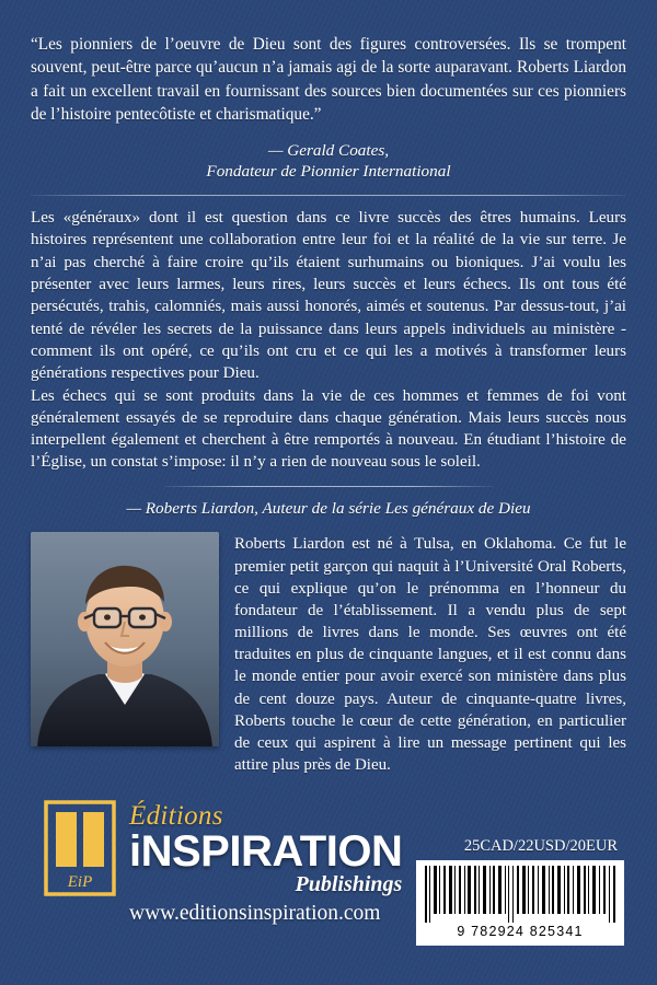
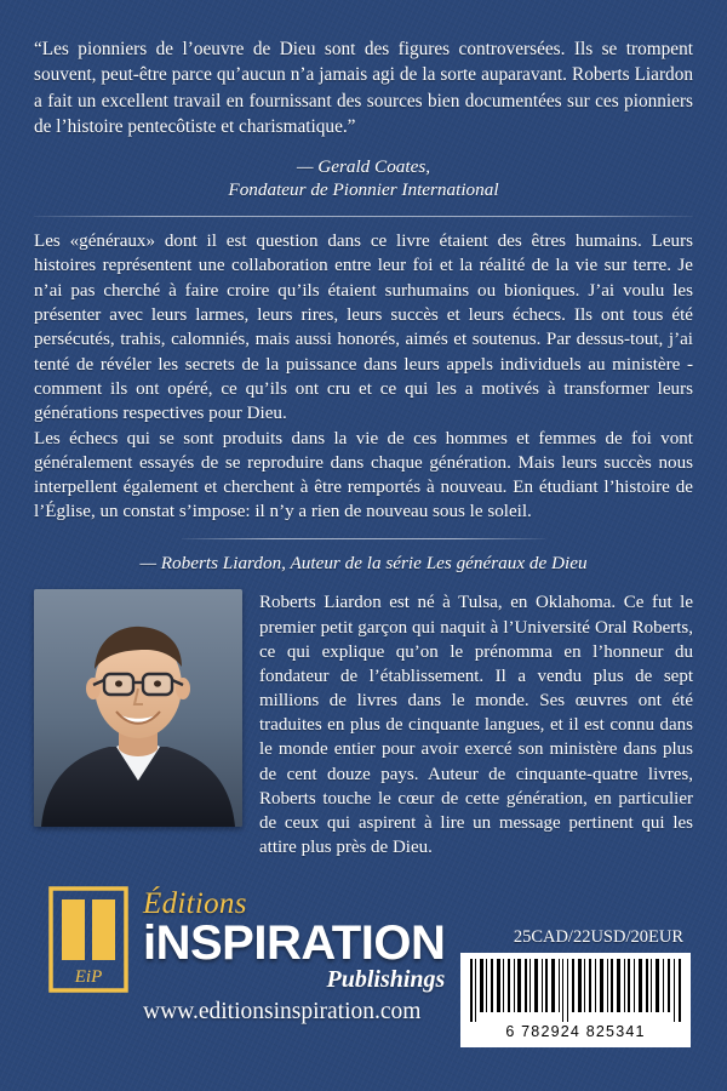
  “Les pionniers de l’oeuvre de Dieu sont des figures controversées. Ils se trompent souvent, peut-être parce qu’aucun n’a jamais agi de la sorte auparavant. Roberts Liardon a fait un excellent travail en fournissant des sources bien documentées sur ces pionniers de l’histoire pentecôtiste et charismatique.”
  — Gerald Coates,
  Fondateur de Pionnier International
- Les «généraux» dont il est question dans ce livre succès des êtres humains. Leurs histoires représentent une collaboration entre leur foi et la réalité de la vie sur terre. Je n’ai pas cherché à faire croire qu’ils étaient surhumains ou bioniques. J’ai voulu les présenter avec leurs larmes, leurs rires, leurs succès et leurs échecs. Ils ont tous été persécutés, trahis, calomniés, mais aussi honorés, aimés et soutenus. Par dessus-tout, j’ai tenté de révéler les secrets de la puissance dans leurs appels individuels au ministère - comment ils ont opéré, ce qu’ils ont cru et ce qui les a motivés à transformer leurs générations respectives pour Dieu.
+ Les «généraux» dont il est question dans ce livre étaient des êtres humains. Leurs histoires représentent une collaboration entre leur foi et la réalité de la vie sur terre. Je n’ai pas cherché à faire croire qu’ils étaient surhumains ou bioniques. J’ai voulu les présenter avec leurs larmes, leurs rires, leurs succès et leurs échecs. Ils ont tous été persécutés, trahis, calomniés, mais aussi honorés, aimés et soutenus. Par dessus-tout, j’ai tenté de révéler les secrets de la puissance dans leurs appels individuels au ministère - comment ils ont opéré, ce qu’ils ont cru et ce qui les a motivés à transformer leurs générations respectives pour Dieu.
  Les échecs qui se sont produits dans la vie de ces hommes et femmes de foi vont généralement essayés de se reproduire dans chaque génération. Mais leurs succès nous interpellent également et cherchent à être remportés à nouveau. En étudiant l’histoire de l’Église, un constat s’impose: il n’y a rien de nouveau sous le soleil.
  — Roberts Liardon, Auteur de la série Les généraux de Dieu
  Roberts Liardon est né à Tulsa, en Oklahoma. Ce fut le premier petit garçon qui naquit à l’Université Oral Roberts, ce qui explique qu’on le prénomma en l’honneur du fondateur de l’établissement. Il a vendu plus de sept millions de livres dans le monde. Ses œuvres ont été traduites en plus de cinquante langues, et il est connu dans le monde entier pour avoir exercé son ministère dans plus de cent douze pays. Auteur de cinquante-quatre livres, Roberts touche le cœur de cette génération, en particulier de ceux qui aspirent à lire un message pertinent qui les attire plus près de Dieu.
  EiP
  Éditions
  iNSPIRATION
  Publishings
  www.editionsinspiration.com
  25CAD/22USD/20EUR
- 9 782924 825341
+ 6 782924 825341
